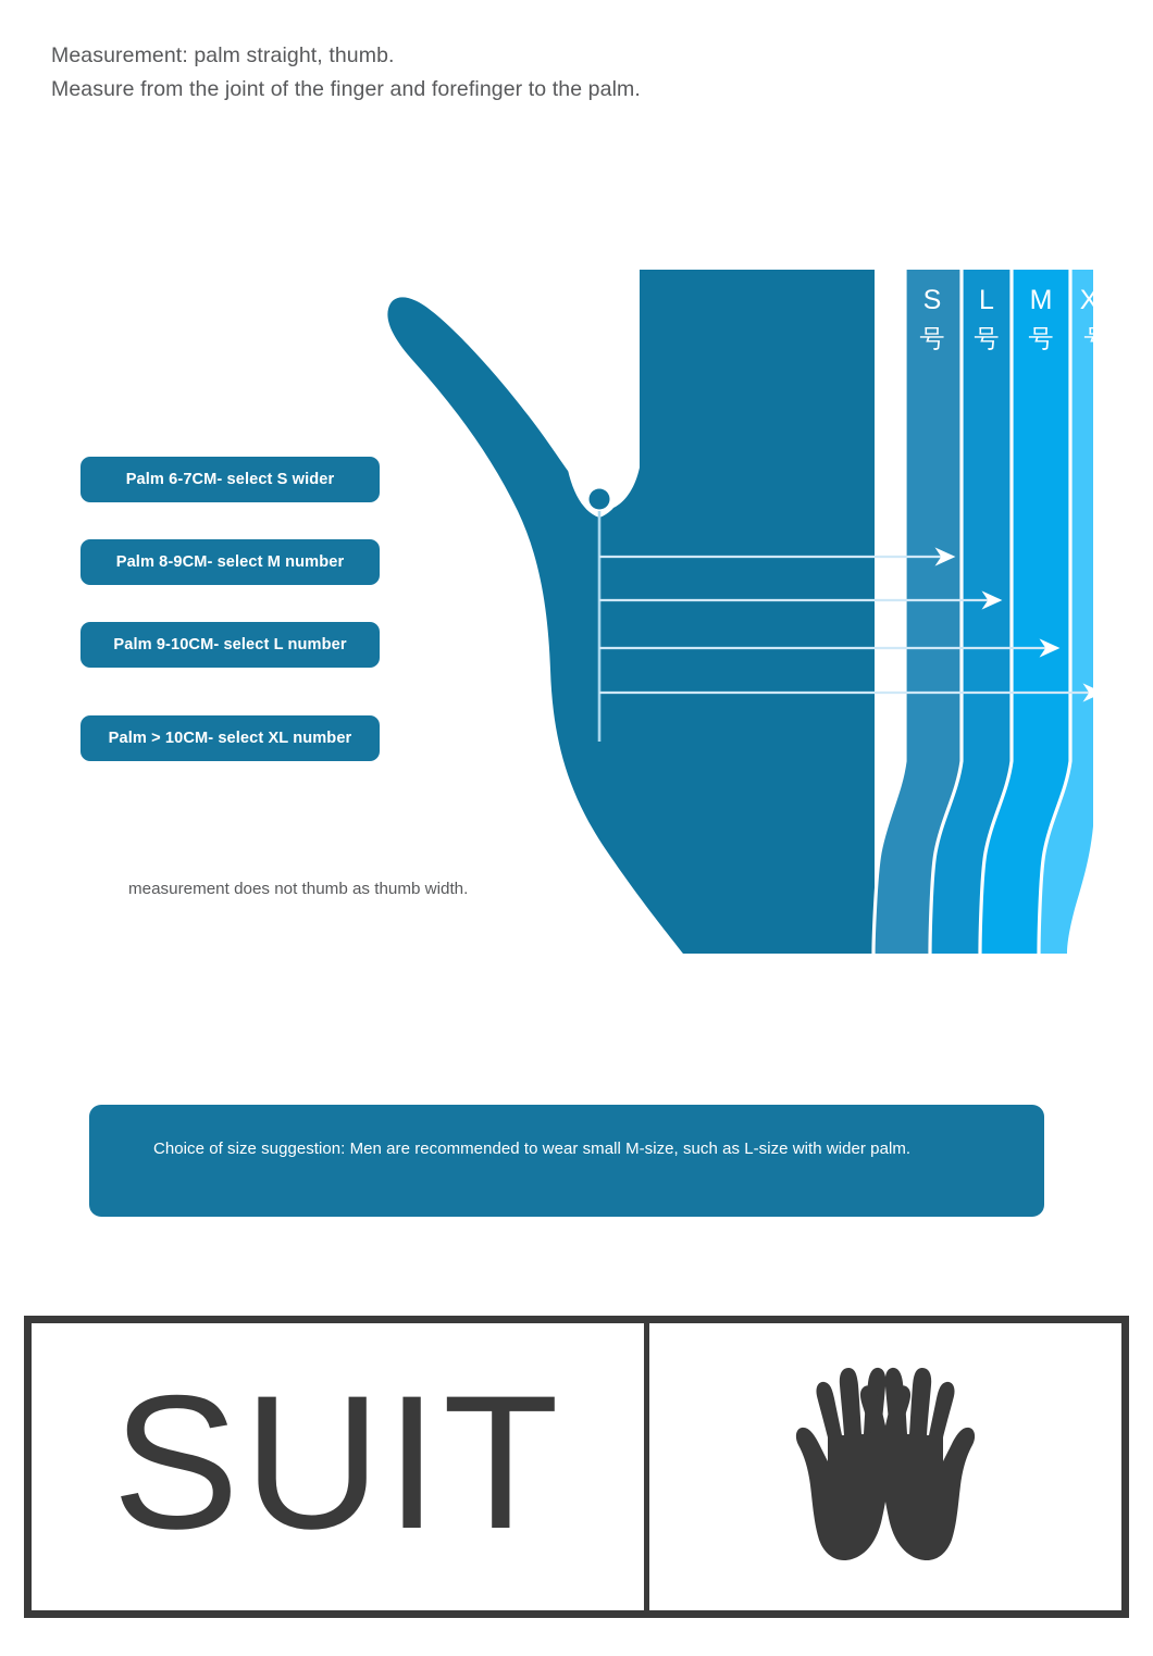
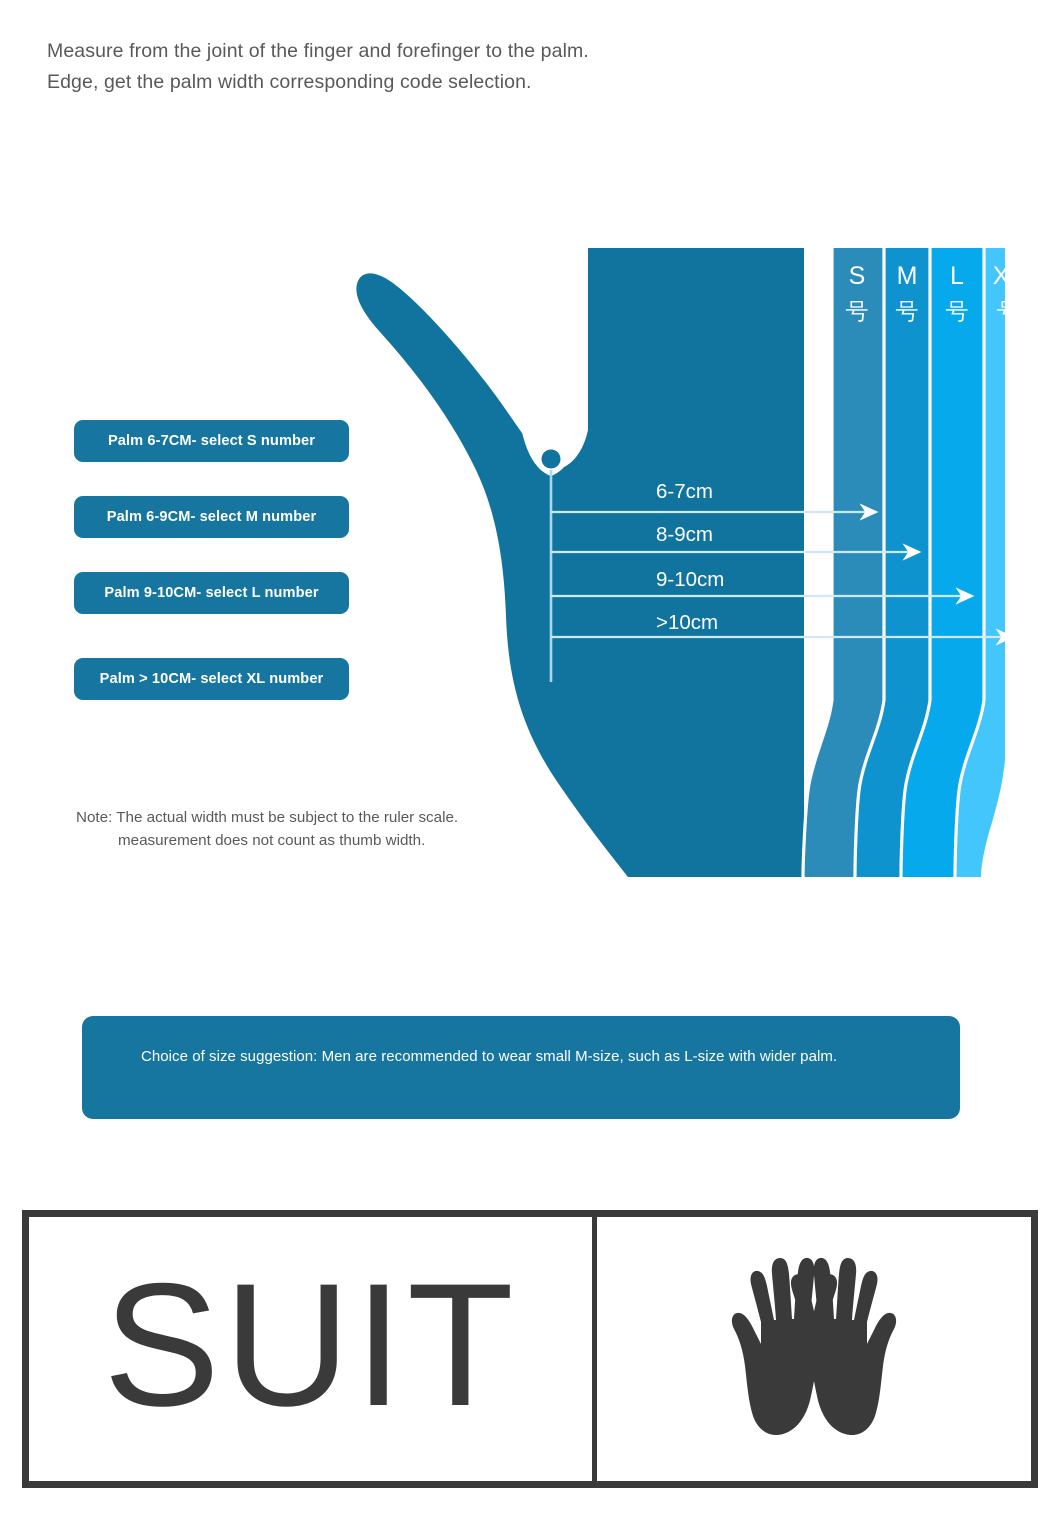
- Measurement: palm straight, thumb.
  Measure from the joint of the finger and forefinger to the palm.
+ Edge, get the palm width corresponding code selection.
+ 6-7cm
+ 8-9cm
+ 9-10cm
+ >10cm
  S
  号
- L
+ M
  号
- M
+ L
  号
  XL
  号
- Palm 6-7CM- select S wider
+ Palm 6-7CM- select S number
- Palm 8-9CM- select M number
+ Palm 6-9CM- select M number
  Palm 9-10CM- select L number
  Palm > 10CM- select XL number
+ Note: The actual width must be subject to the ruler scale.
- measurement does not thumb as thumb width.
+ measurement does not count as thumb width.
  Choice of size suggestion: Men are recommended to wear small M-size, such as L-size with wider palm.
  SUIT
